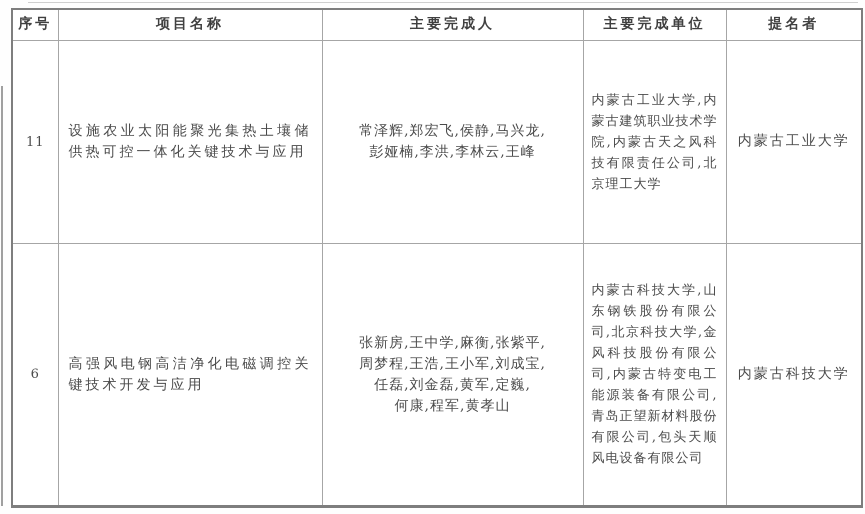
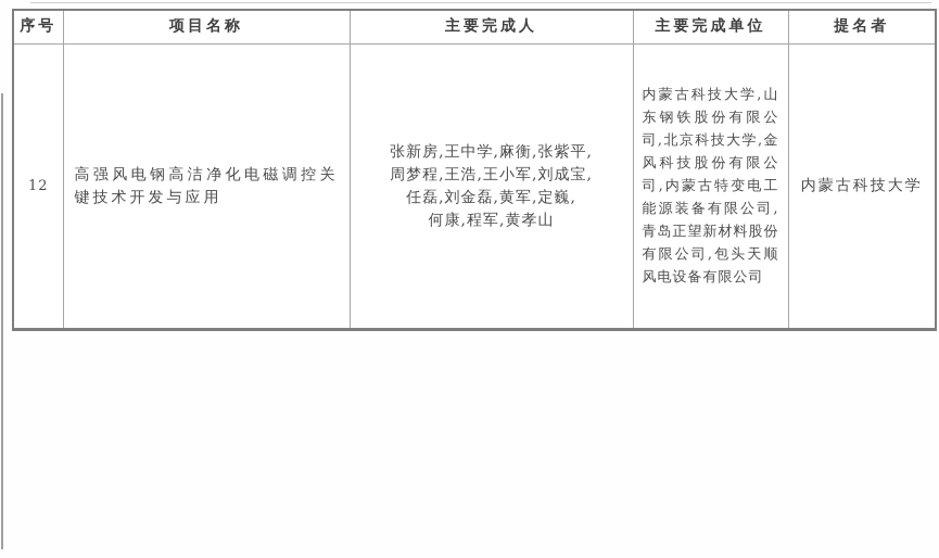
  序号	项目名称	主要完成人	主要完成单位	提名者
- 11	设施农业太阳能聚光集热土壤储供热可控一体化关键技术与应用	常泽辉,郑宏飞,侯静,马兴龙, 彭娅楠,李洪,李林云,王峰	内蒙古工业大学,内蒙古建筑职业技术学院,内蒙古天之风科技有限责任公司,北京理工大学	内蒙古工业大学
- 6	高强风电钢高洁净化电磁调控关键技术开发与应用	张新房,王中学,麻衡,张紫平, 周梦程,王浩,王小军,刘成宝, 任磊,刘金磊,黄军,定巍, 何康,程军,黄孝山	内蒙古科技大学,山东钢铁股份有限公司,北京科技大学,金风科技股份有限公司,内蒙古特变电工能源装备有限公司,青岛正望新材料股份有限公司,包头天顺风电设备有限公司	内蒙古科技大学
+ 12	高强风电钢高洁净化电磁调控关键技术开发与应用	张新房,王中学,麻衡,张紫平, 周梦程,王浩,王小军,刘成宝, 任磊,刘金磊,黄军,定巍, 何康,程军,黄孝山	内蒙古科技大学,山东钢铁股份有限公司,北京科技大学,金风科技股份有限公司,内蒙古特变电工能源装备有限公司,青岛正望新材料股份有限公司,包头天顺风电设备有限公司	内蒙古科技大学
